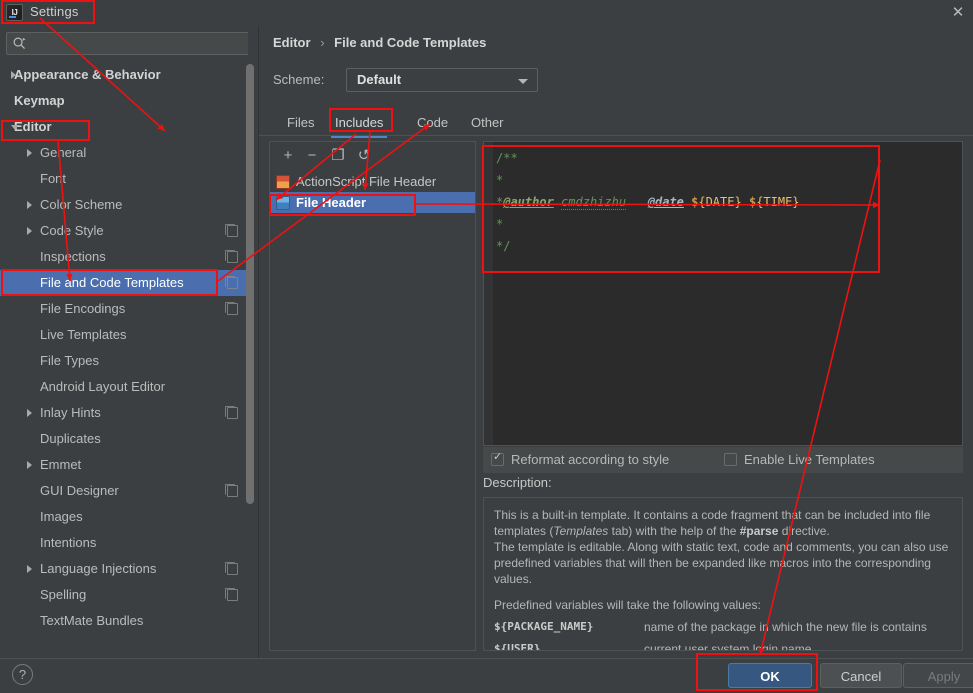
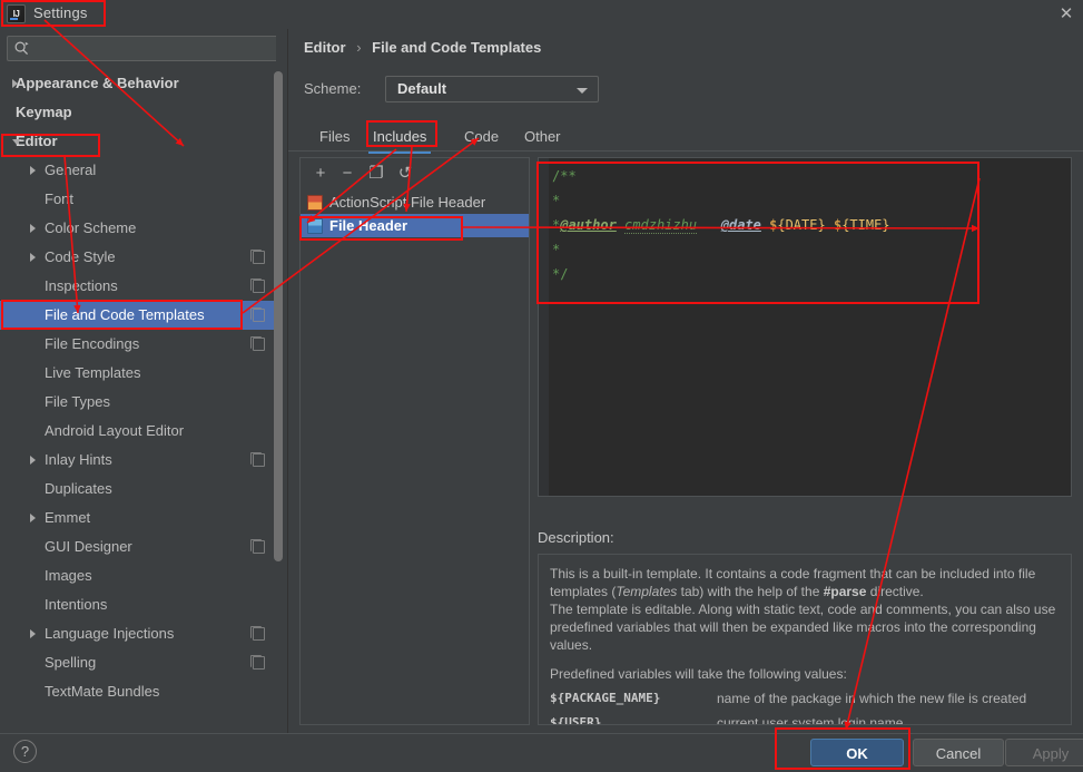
  IJ
  Settings
  ✕
  Appearance & Behavior
  Keymap
  Editor
  General
  Font
  Colr Scheme
  Code Style
  Inspctions
  File and Code Templates
  File Encodings
  Live Templates
  File Types
  Android Layout Editor
  Inlay Hints
  Duplicates
  Emmet
  GUI Designer
  Images
  Intentions
  Language Injections
  Spelling
  TextMate Bundles
  Editor › File and Code Templates
  Scheme:
  Default
  Files
  Includes
  Code
  Other
  +
  −
  ❐
  ↺
  ActionScrpt File Header
  File Header
  /**
  *
  *@author cmdzhizhu @date ${DATE} ${TIME}
  *
  */
- Reformat according to style
- Enable Live Templates
  Description:
  This is a built-in template. It contains a code fragment that can be included into file templates (Templates tab) with the help of the #parse drective.
  The template is editable. Along with static text, code and comments, you can also use predefined variables that will then be expanded like mcros into the corresponding values.
  Predefined variables will take the following values:
  ${PACKAGE_NAME}
- name of the package in which the new file is contains
+ name of the package in which the new file is created
  ${USER}
  current user system login name
  ?
  OK
  Cancel
  Apply
